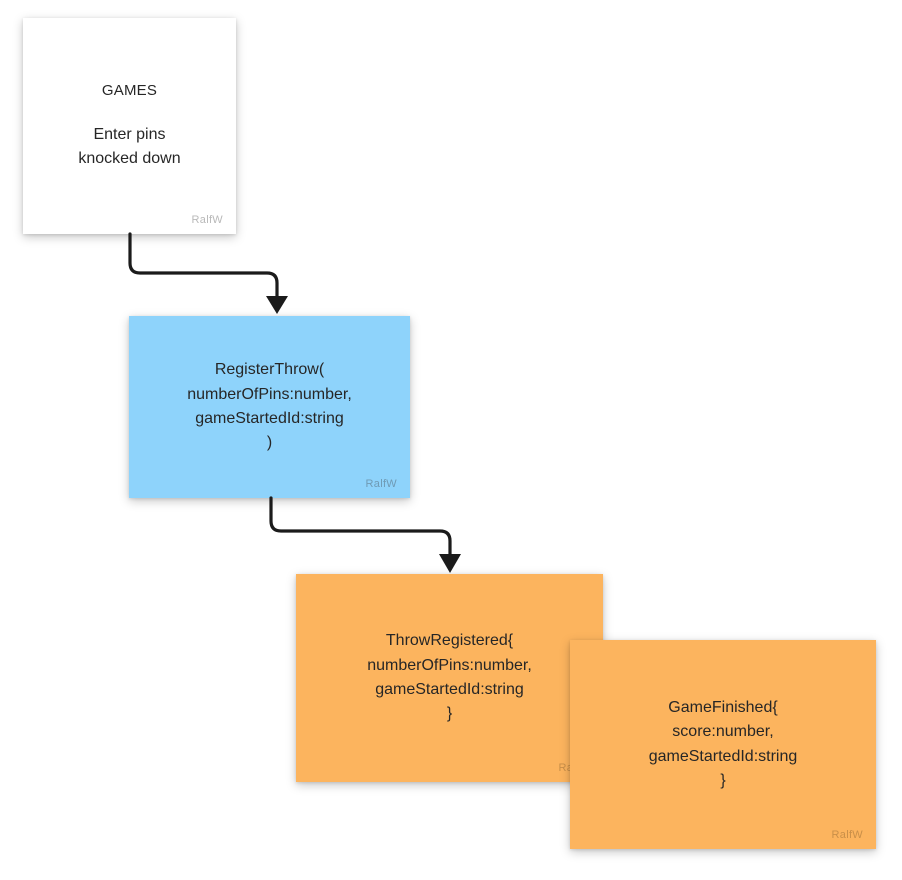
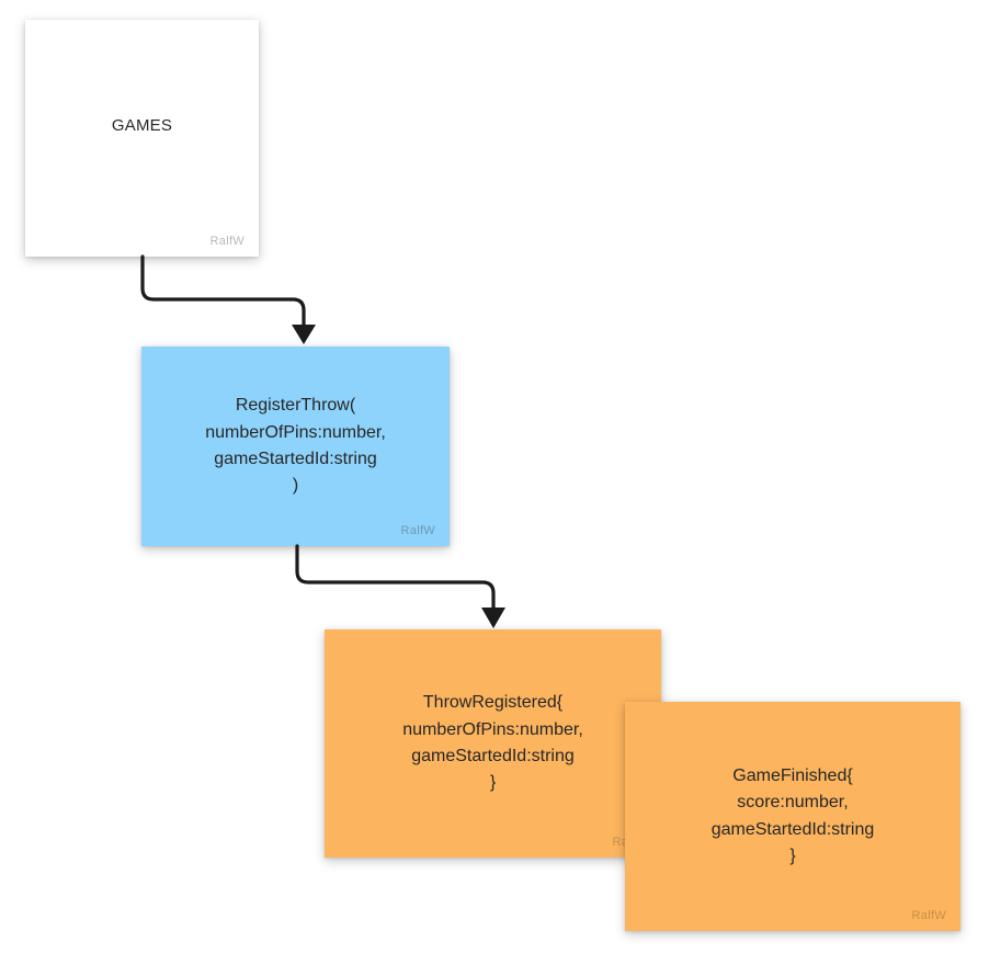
  GAMES
- Enter pins
- knocked down
  RalfW
  RegisterThrow(
  numberOfPins:number,
  gameStartedId:string
  )
  RalfW
  ThrowRegistered{
  numberOfPins:number,
  gameStartedId:string
  }
  GameFinished{
  score:number,
  gameStartedId:string
  }
  RalfW
